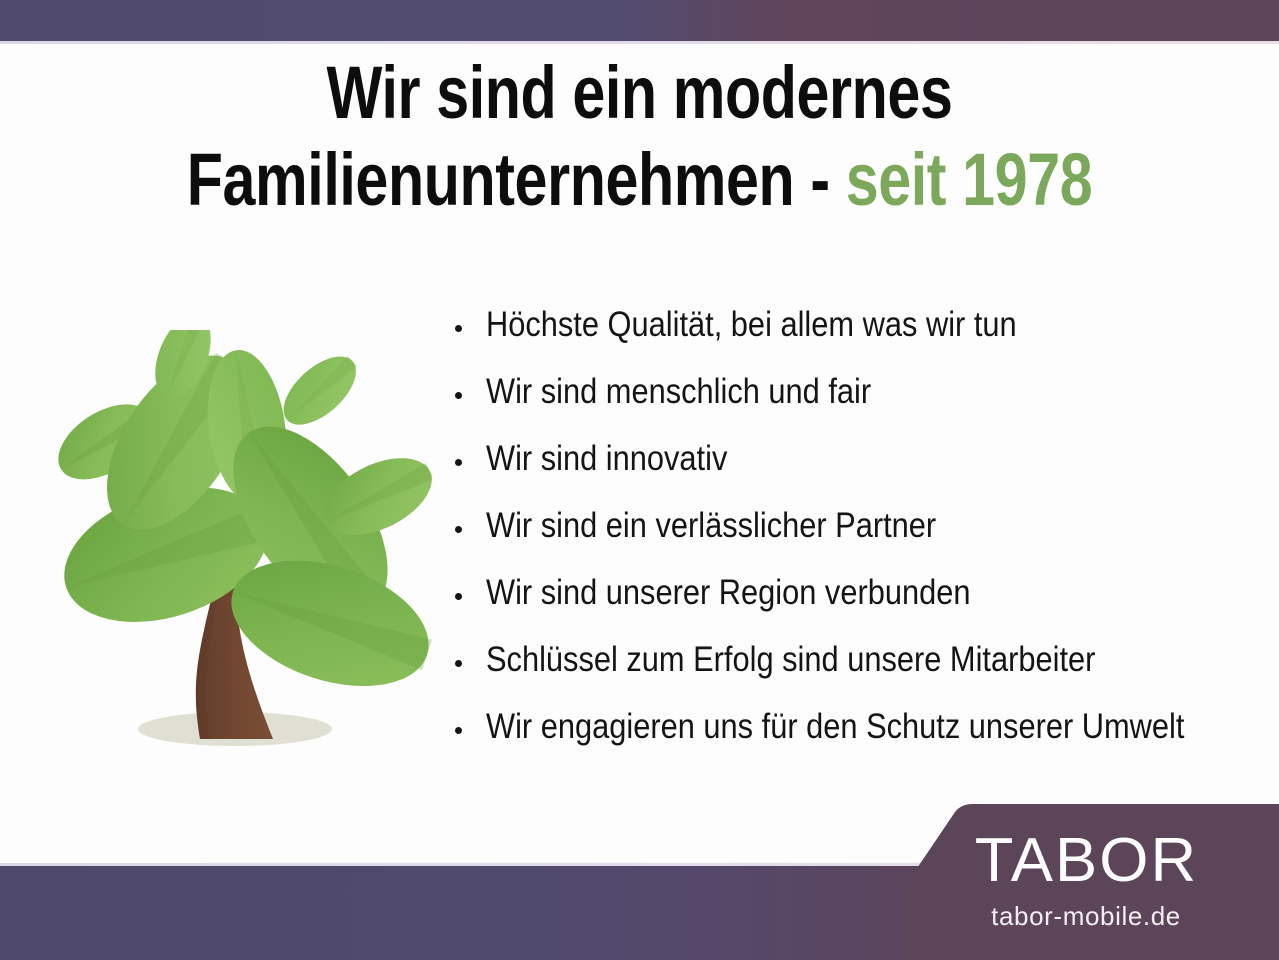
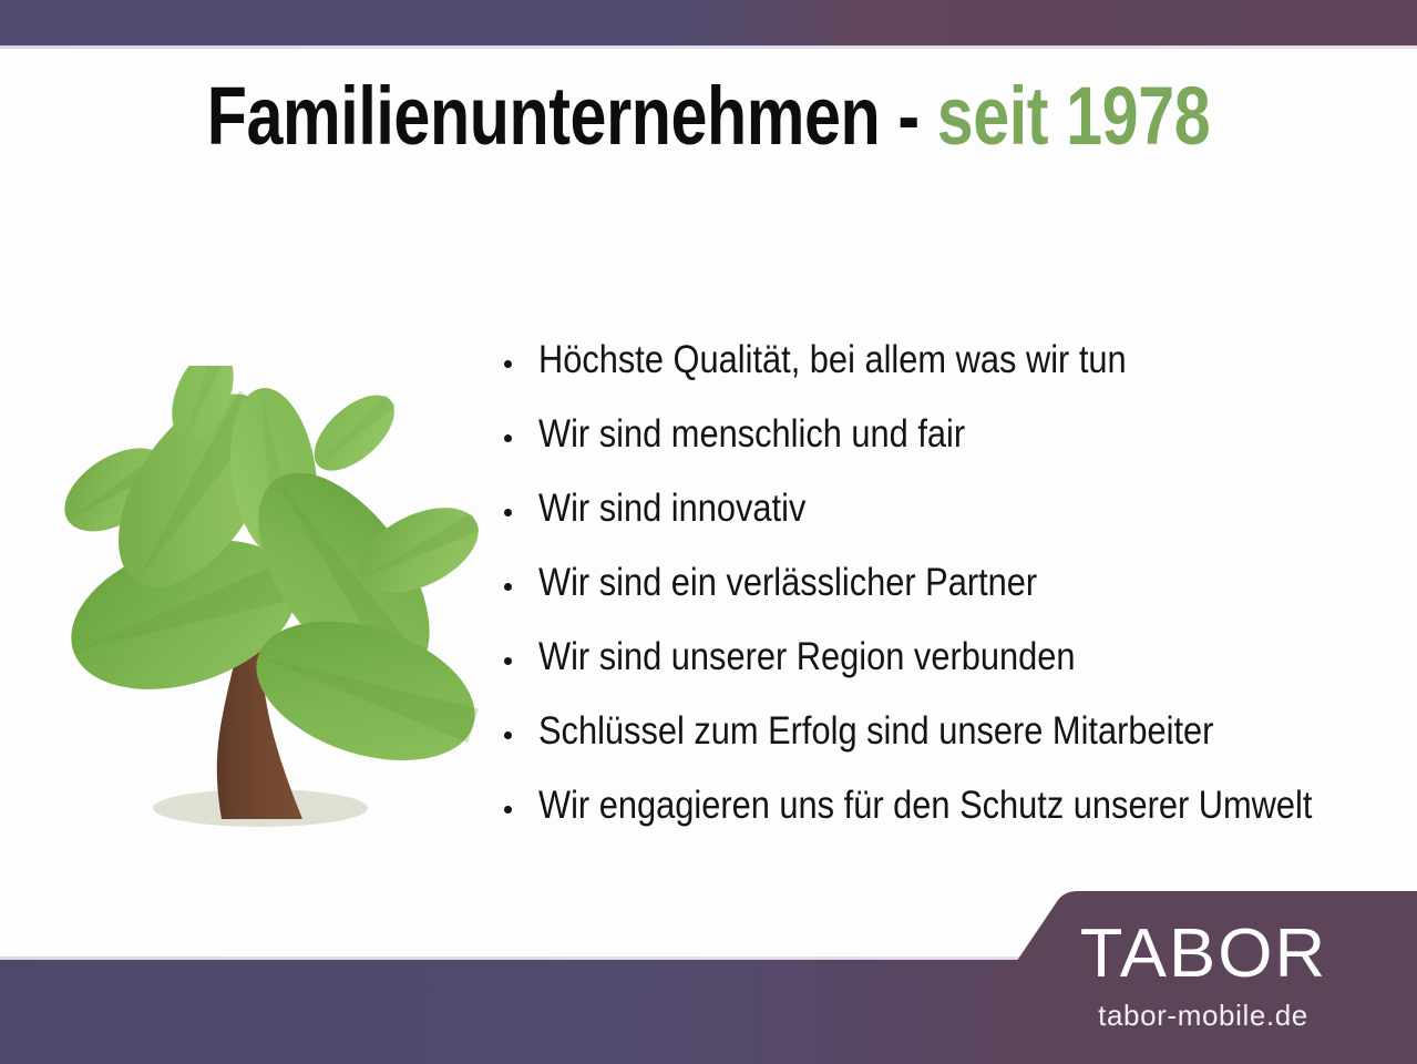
- Wir sind ein modernes
  Familienunternehmen - seit 1978
  Höchste Qualität, bei allem was wir tun
  Wir sind menschlich und fair
  Wir sind innovativ
  Wir sind ein verlässlicher Partner
  Wir sind unserer Region verbunden
  Schlüssel zum Erfolg sind unsere Mitarbeiter
  Wir engagieren uns für den Schutz unserer Umwelt
  TABOR
  tabor-mobile.de
